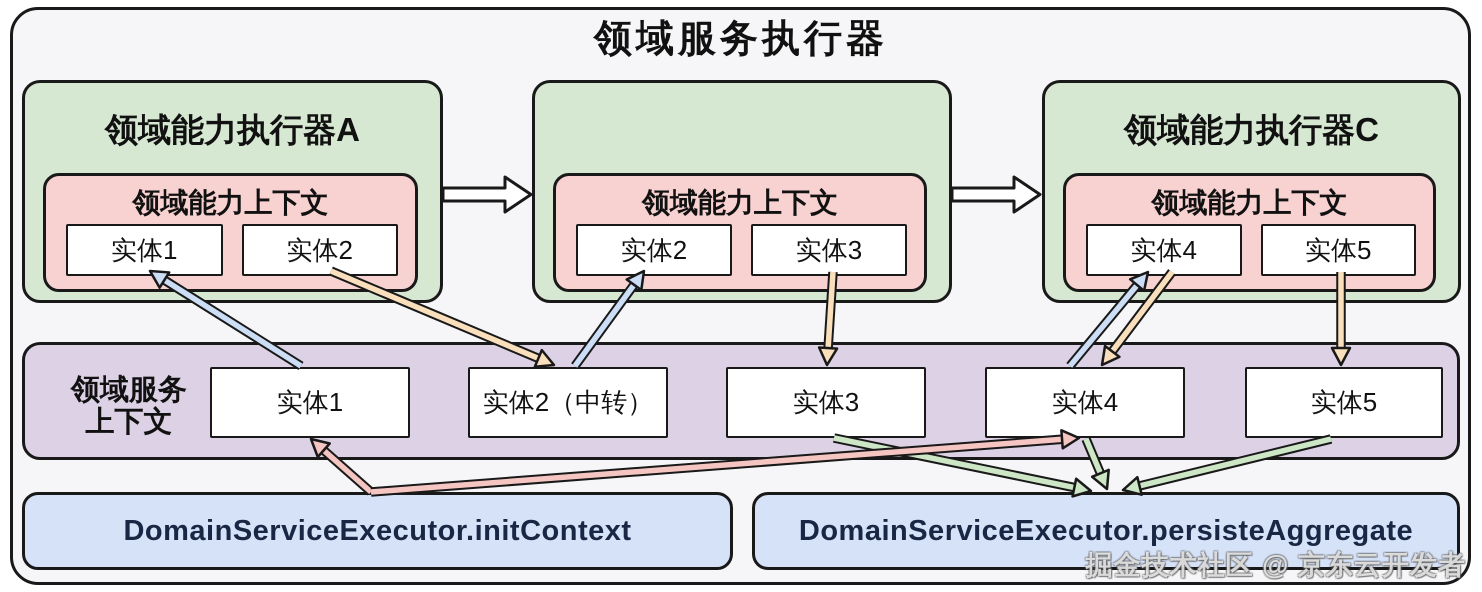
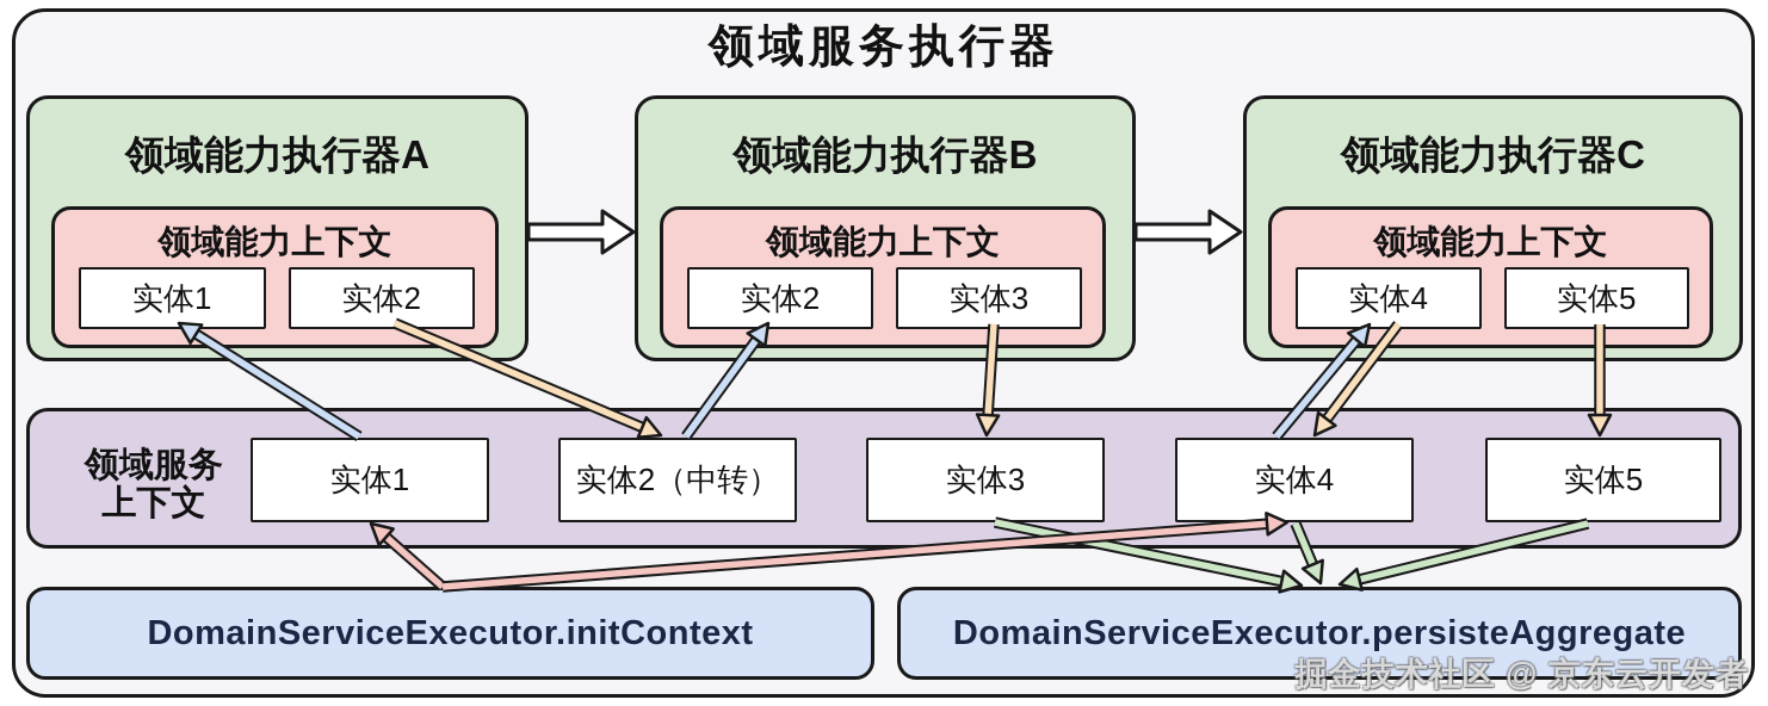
  领域服务执行器
  领域能力执行器A
  领域能力上下文
  实体1
  实体2
+ 领域能力执行器B
  领域能力上下文
  实体2
  实体3
  领域能力执行器C
  领域能力上下文
  实体4
  实体5
  领域服务
  上下文
  实体1
  实体2（中转）
  实体3
  实体4
  实体5
  DomainServiceExecutor.initContext
  DomainServiceExecutor.persisteAggregate
  掘金技术社区 @ 京东云开发者
